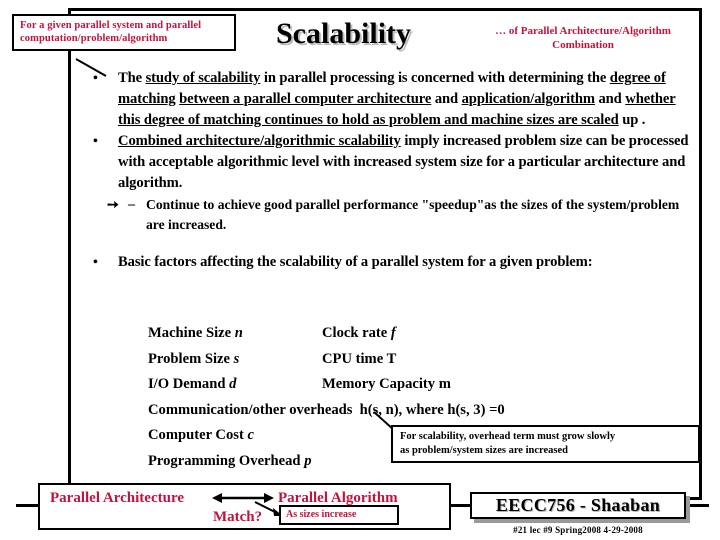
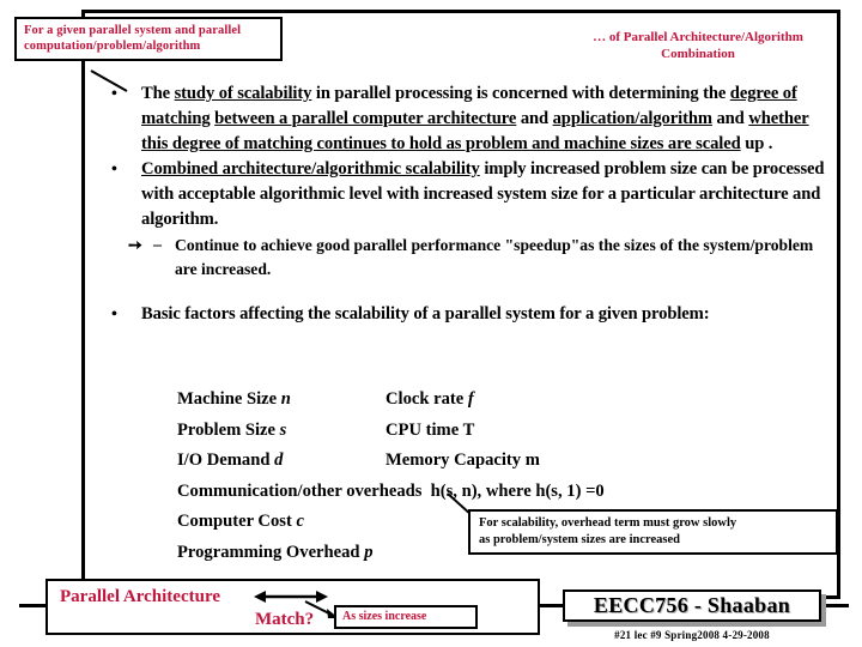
  For a given parallel system and parallel
  computation/problem/algorithm
- Scalability
  … of Parallel Architecture/Algorithm
  Combination
  •
  The study of scalability in parallel processing is concerned with determining the degree of matching between a parallel computer architecture and application/algorithm and whether this degree of matching continues to hold as problem and machine sizes are scaled up .
  •
  Combined architecture/algorithmic scalability imply increased problem size can be processed with acceptable algorithmic level with increased system size for a particular architecture and algorithm.
  ➙
  –
  Continue to achieve good parallel performance "speedup"as the sizes of the system/problem are increased.
  •
  Basic factors affecting the scalability of a parallel system for a given problem:
  Machine Size n
  Clock rate f
  Problem Size s
  CPU time T
  I/O Demand d
  Memory Capacity m
  Communication/other overheads
- h(s, n), where h(s, 3) =0
+ h(s, n), where h(s, 1) =0
  Computer Cost c
  Programming Overhead p
  For scalability, overhead term must grow slowly
  as problem/system sizes are increased
  Parallel Architecture
- Parallel Algorithm
  Match?
  As sizes increase
  EECC756 - Shaaban
  #21 lec #9 Spring2008 4-29-2008
